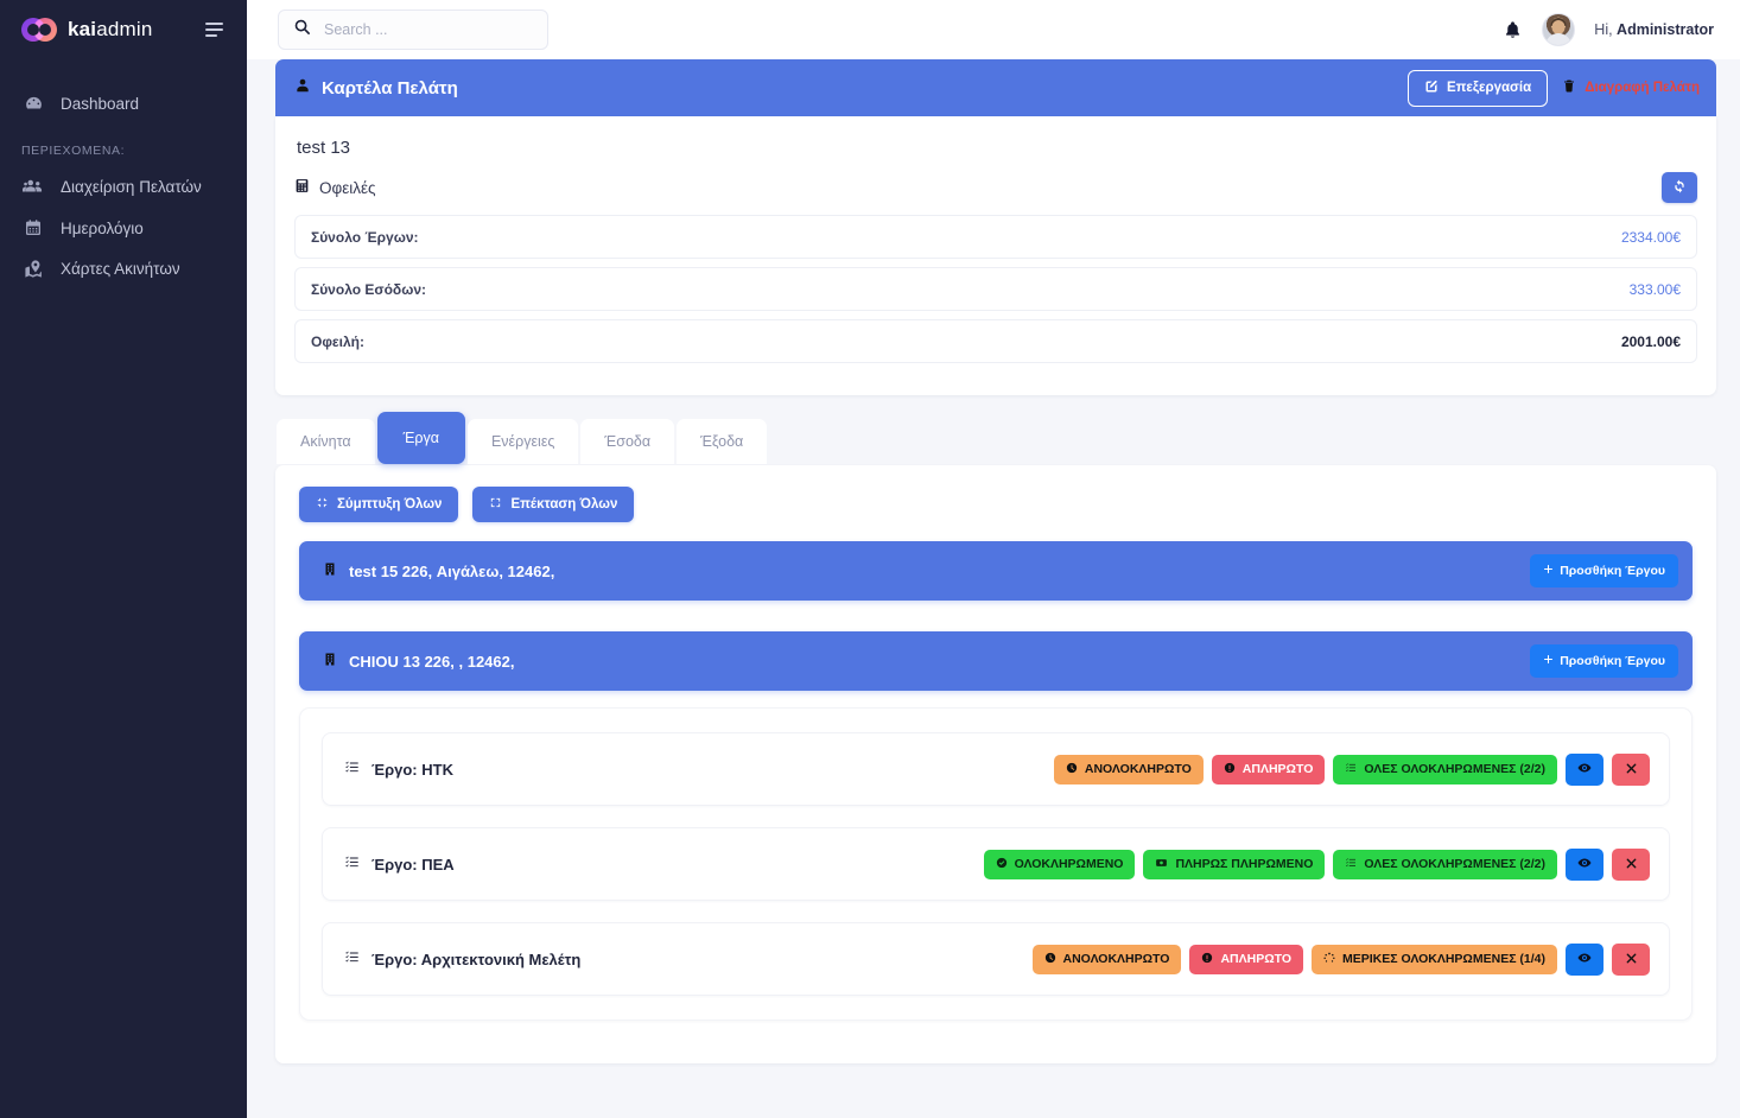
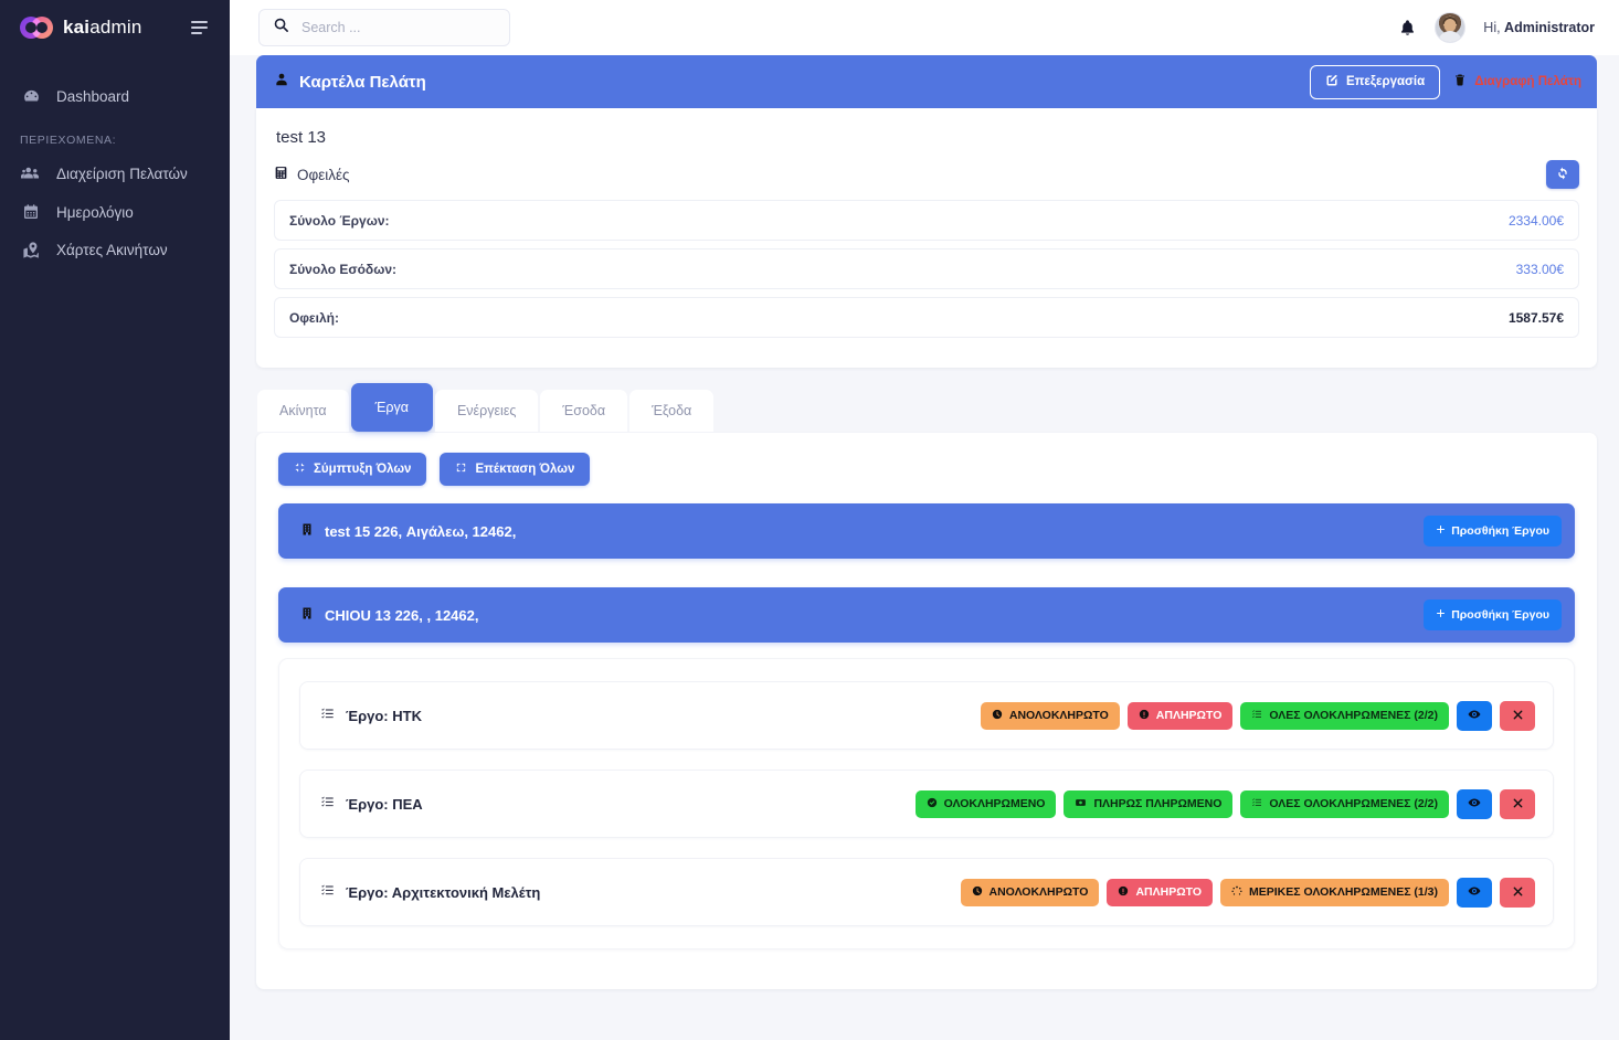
  kaiadmin
  Dashboard
  ΠΕΡΙΕΧΟΜΕΝΑ:
  Διαχείριση Πελατών
  Ημερολόγιο
  Χάρτες Ακινήτων
  Search ...
  Hi, Administrator
  Καρτέλα Πελάτη
  Επεξεργασία
  Διαγραφή Πελάτη
  test 13
  Οφειλές
  Σύνολο Έργων:
  2334.00€
  Σύνολο Εσόδων:
  333.00€
  Οφειλή:
- 2001.00€
+ 1587.57€
  Ακίνητα
  Έργα
  Ενέργειες
  Έσοδα
  Έξοδα
  Σύμπτυξη Όλων
  Επέκταση Όλων
  test 15 226, Αιγάλεω, 12462,
  Προσθήκη Έργου
  CHIOU 13 226, , 12462,
  Προσθήκη Έργου
  Έργο: HTK
  ΑΝΟΛΟΚΛΗΡΩΤΟ
  ΑΠΛΗΡΩΤΟ
  ΟΛΕΣ ΟΛΟΚΛΗΡΩΜΕΝΕΣ (2/2)
  Έργο: ΠΕΑ
  ΟΛΟΚΛΗΡΩΜΕΝΟ
  ΠΛΗΡΩΣ ΠΛΗΡΩΜΕΝΟ
  ΟΛΕΣ ΟΛΟΚΛΗΡΩΜΕΝΕΣ (2/2)
  Έργο: Αρχιτεκτονική Μελέτη
  ΑΝΟΛΟΚΛΗΡΩΤΟ
  ΑΠΛΗΡΩΤΟ
- ΜΕΡΙΚΕΣ ΟΛΟΚΛΗΡΩΜΕΝΕΣ (1/4)
+ ΜΕΡΙΚΕΣ ΟΛΟΚΛΗΡΩΜΕΝΕΣ (1/3)
